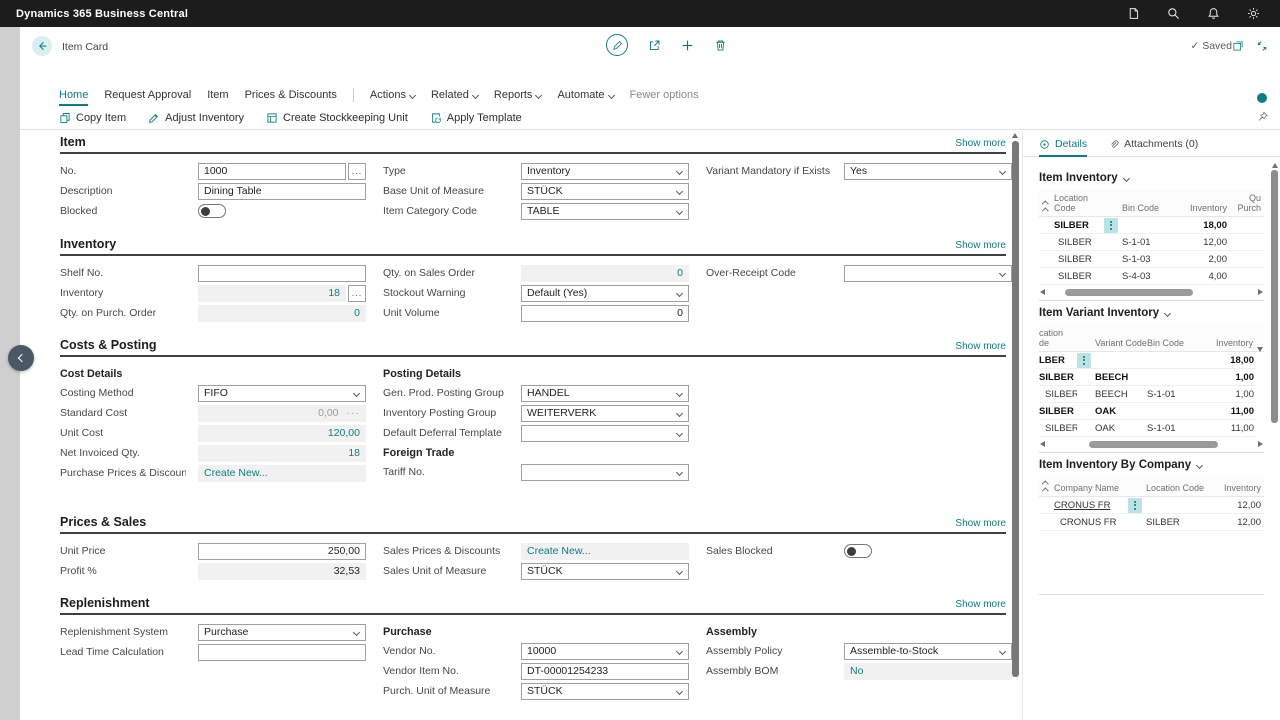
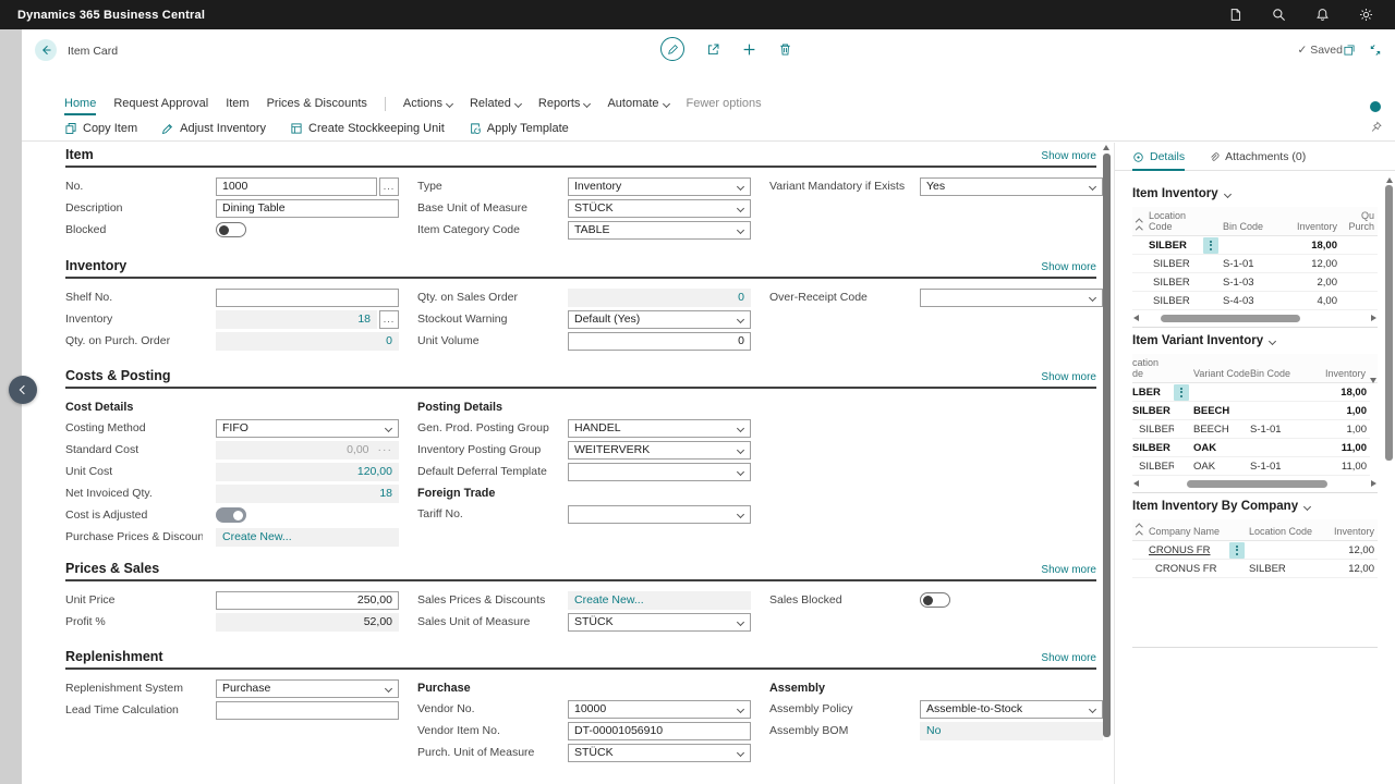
  Dynamics 365 Business Central
  Item Card
  ✓ Saved
  Home
  Request Approval
  Item
  Prices & Discounts
  Actions
  Related
  Reports
  Automate
  Fewer options
  Copy Item
  Adjust Inventory
  Create Stockkeeping Unit
  Apply Template
  Item
  Show more
  No.
  1000
  ...
  Description
  Dining Table
  Blocked
  Type
  Inventory
  Base Unit of Measure
  STÜCK
  Item Category Code
  TABLE
  Variant Mandatory if Exists
  Yes
  Inventory
  Show more
  Shelf No.
  Inventory
  18
  ...
  Qty. on Purch. Order
  0
  Qty. on Sales Order
  0
  Stockout Warning
  Default (Yes)
  Unit Volume
  0
  Over-Receipt Code
  Costs & Posting
  Show more
  Cost Details
  Costing Method
  FIFO
  Standard Cost
  0,00
  ···
  Unit Cost
  120,00
  Net Invoiced Qty.
  18
+ Cost is Adjusted
  Purchase Prices & Discoun
  Create New...
  Posting Details
  Gen. Prod. Posting Group
  HANDEL
  Inventory Posting Group
  WEITERVERK
  Default Deferral Template
  Foreign Trade
  Tariff No.
  Prices & Sales
  Show more
  Unit Price
  250,00
  Profit %
- 32,53
+ 52,00
  Sales Prices & Discounts
  Create New...
  Sales Unit of Measure
  STÜCK
  Sales Blocked
  Replenishment
  Show more
  Replenishment System
  Purchase
  Lead Time Calculation
  Purchase
  Vendor No.
  10000
  Vendor Item No.
- DT-00001254233
+ DT-00001056910
  Purch. Unit of Measure
  STÜCK
  Assembly
  Assembly Policy
  Assemble-to-Stock
  Assembly BOM
  No
  Details
  Attachments (0)
  Item Inventory
  Location
  Code
  Bin Code
  Inventory
  Qu
  Purch
  SILBER
  18,00
  SILBER
  S-1-01
  12,00
  SILBER
  S-1-03
  2,00
  SILBER
  S-4-03
  4,00
  Item Variant Inventory
  cation
  de
  Variant Code
  Bin Code
  Inventory
  LBER
  18,00
  SILBER
  BEECH
  1,00
  SILBER
  BEECH
  S-1-01
  1,00
  SILBER
  OAK
  11,00
  SILBER
  OAK
  S-1-01
  11,00
  Item Inventory By Company
  Company Name
  Location Code
  Inventory
  CRONUS FR
  12,00
  CRONUS FR
  SILBER
  12,00
